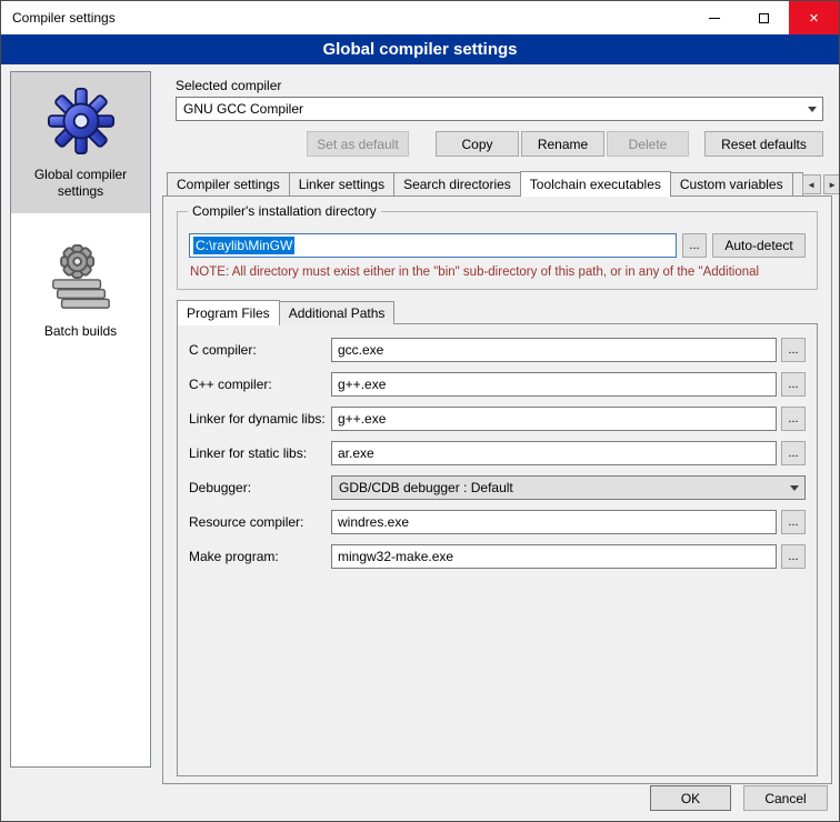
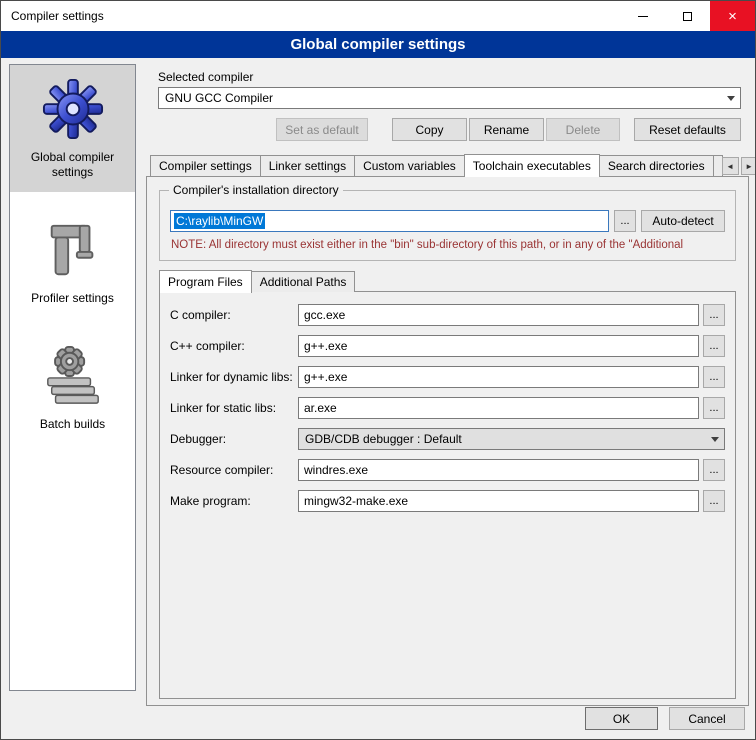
  Compiler settings
  ×
  Global compiler settings
  Global compiler settings
+ Profiler settings
  Batch builds
  Selected compiler
  GNU GCC Compiler
  Set as default
  Copy
  Rename
  Delete
  Reset defaults
  Compiler settings
  Linker settings
- Search directories
+ Custom variables
  Toolchain executables
- Custom variables
+ Search directories
  ◄
  ►
  Compiler's installation directory
  C:\raylib\MinGW
  ...
  Auto-detect
  NOTE: All directory must exist either in the "bin" sub-directory of this path, or in any of the "Additional
  Program Files
  Additional Paths
  C compiler:
  gcc.exe
  ...
  C++ compiler:
  g++.exe
  ...
  Linker for dynamic libs:
  g++.exe
  ...
  Linker for static libs:
  ar.exe
  ...
  Debugger:
  GDB/CDB debugger : Default
  Resource compiler:
  windres.exe
  ...
  Make program:
  mingw32-make.exe
  ...
  OK
  Cancel
